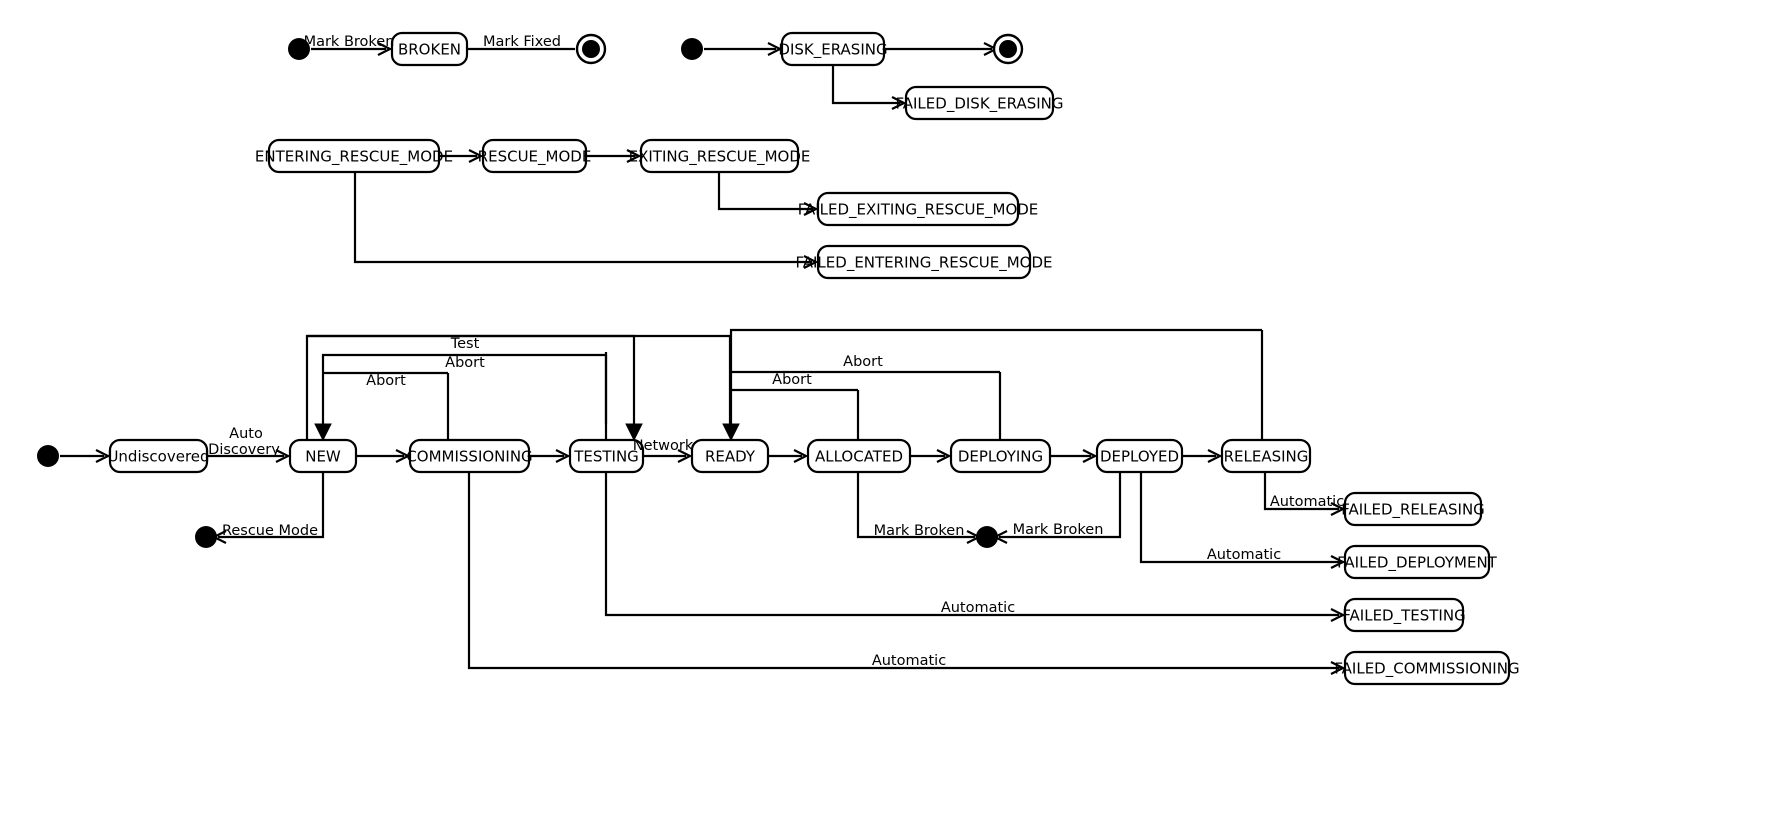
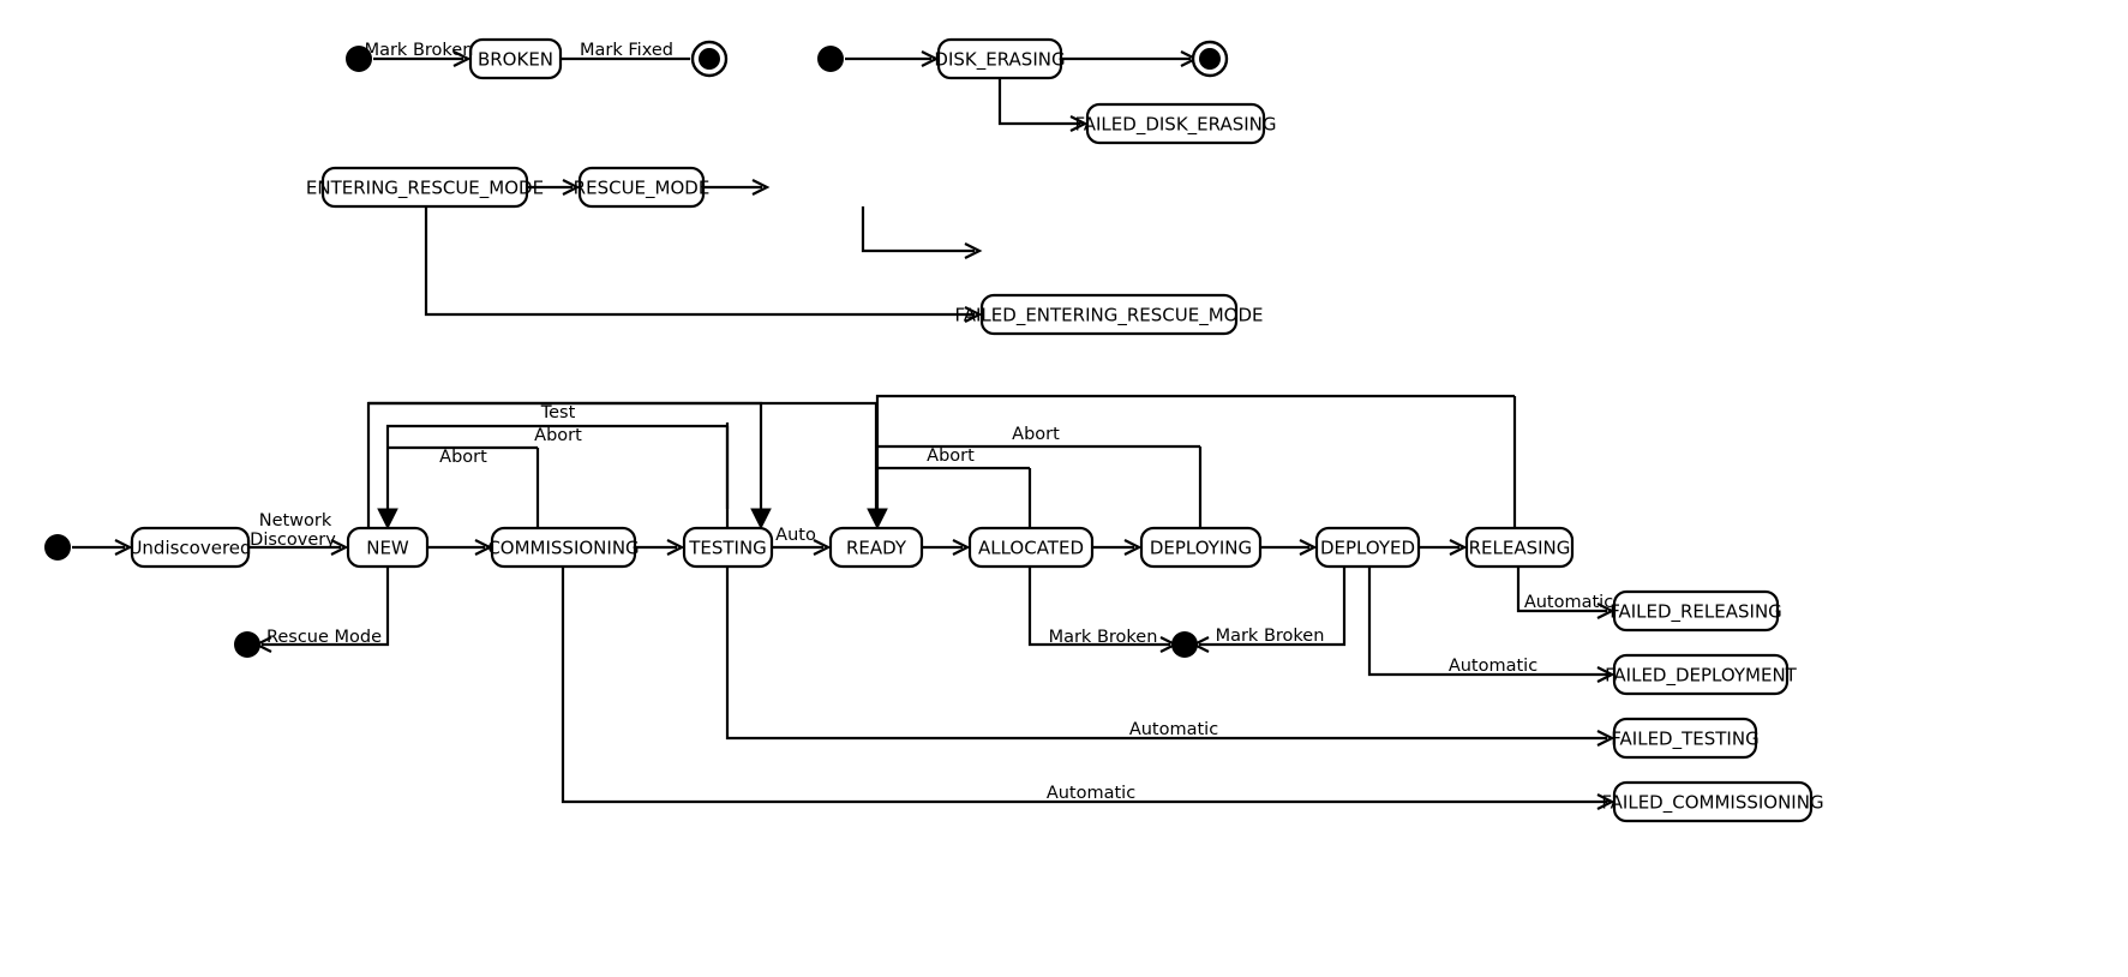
  BROKEN
  DISK_ERASING
  FAILED_DISK_ERASING
  ENTERING_RESCUE_MODE
  RESCUE_MODE
- EXITING_RESCUE_MODE
- FAILED_EXITING_RESCUE_MODE
  FAILED_ENTERING_RESCUE_MODE
  Undiscovered
  NEW
  COMMISSIONING
  TESTING
  READY
  ALLOCATED
  DEPLOYING
  DEPLOYED
  RELEASING
  FAILED_RELEASING
  FAILED_DEPLOYMENT
  FAILED_TESTING
  FAILED_COMMISSIONING
  Mark Broken
  Mark Fixed
- Auto
+ Network
  Discovery
  Test
  Abort
  Abort
  Abort
  Abort
- Network
+ Auto
  Rescue Mode
  Mark Broken
  Mark Broken
  Automatic
  Automatic
  Automatic
  Automatic
